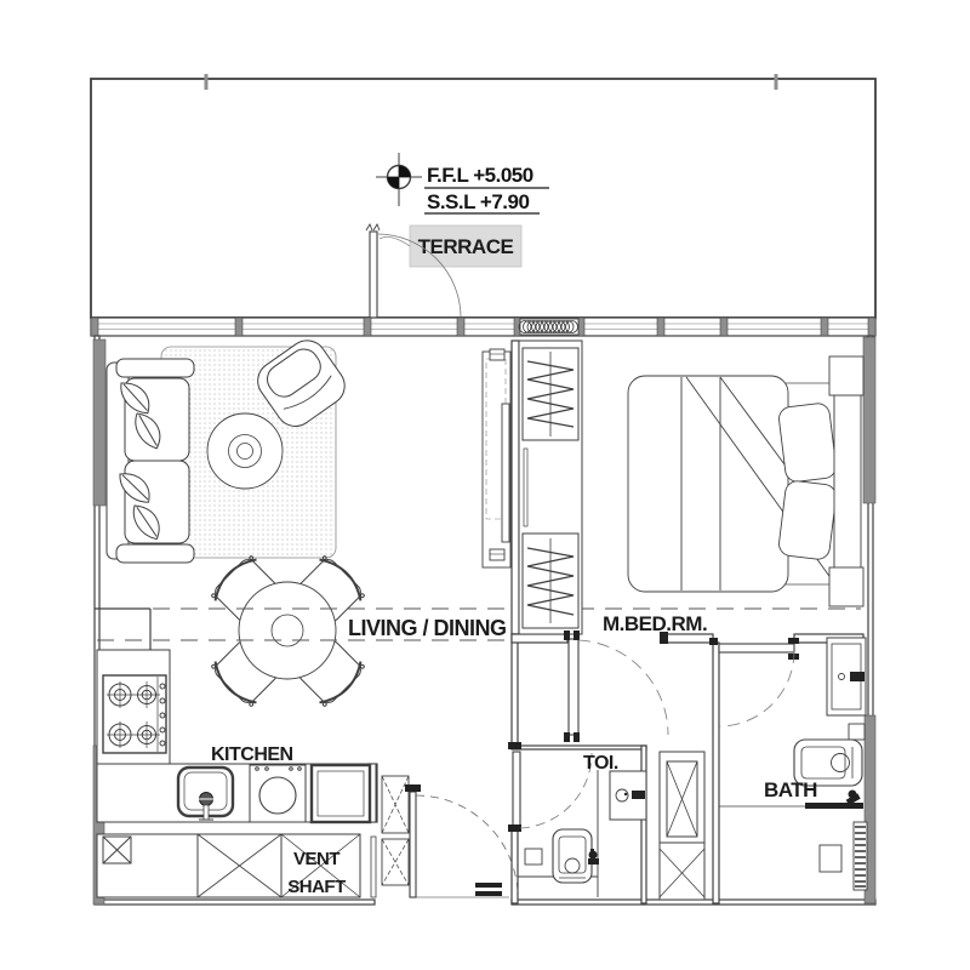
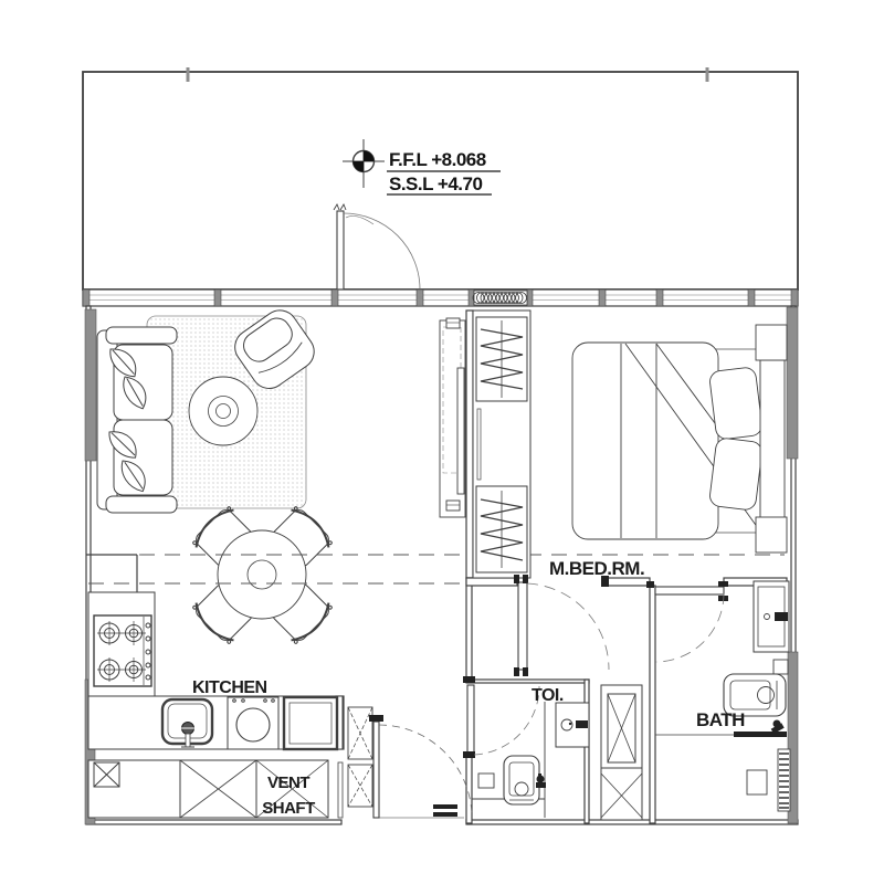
- F.F.L +5.050
+ F.F.L +8.068
- S.S.L +7.90
+ S.S.L +4.70
- TERRACE
- LIVING / DINING
  M.BED.RM.
  KITCHEN
  TOI.
  BATH
  VENT
  SHAFT
